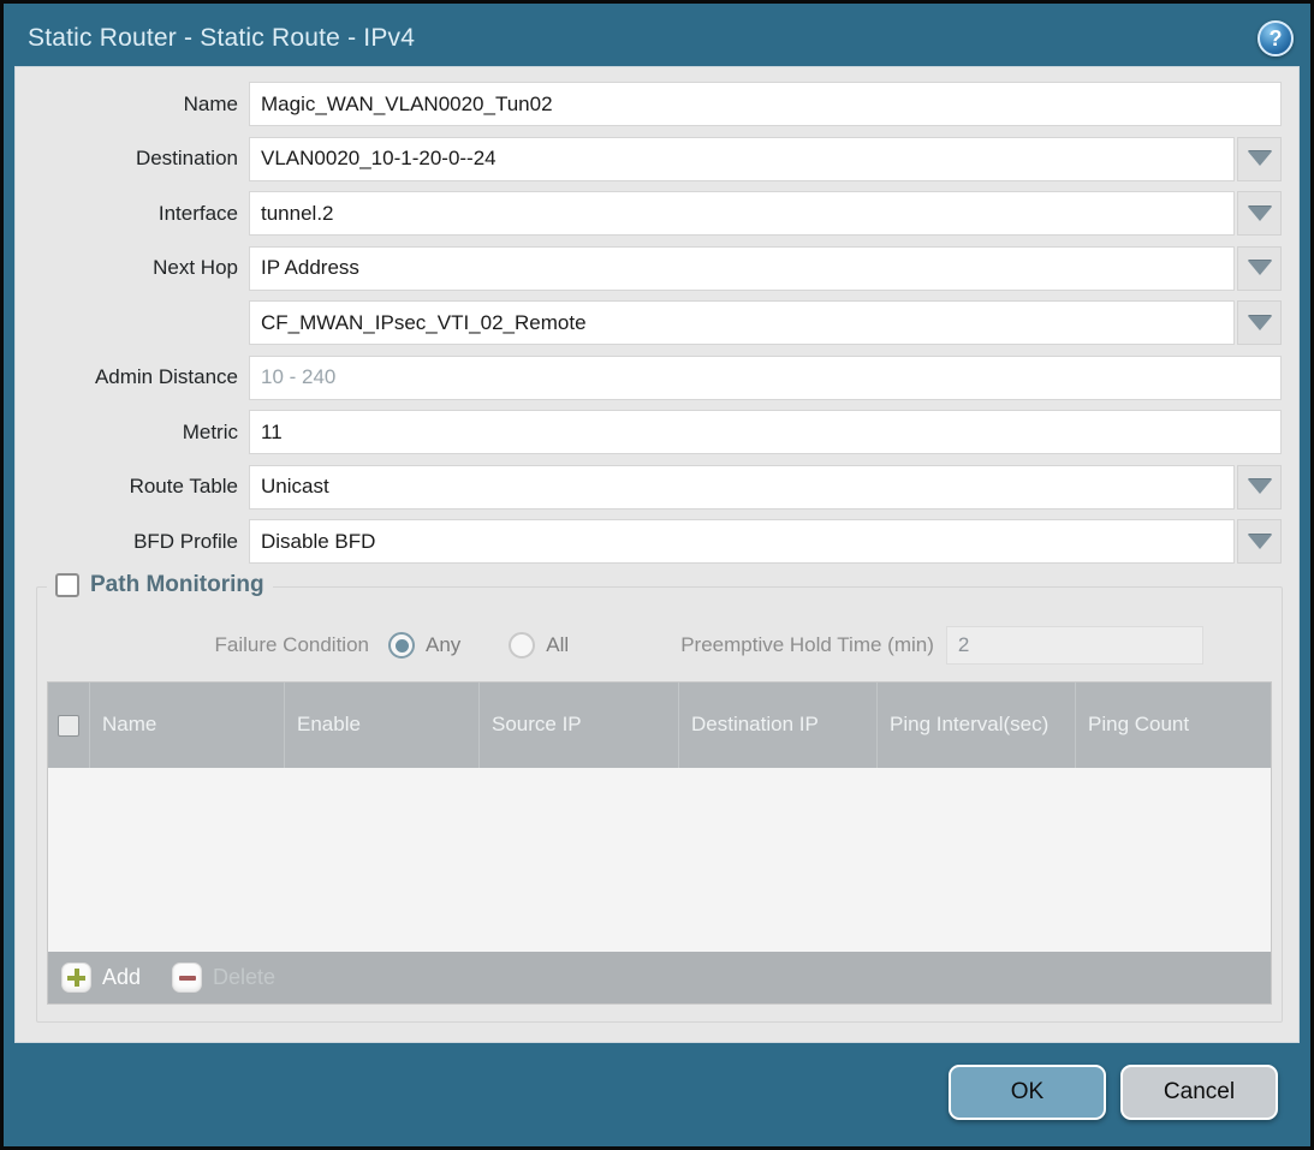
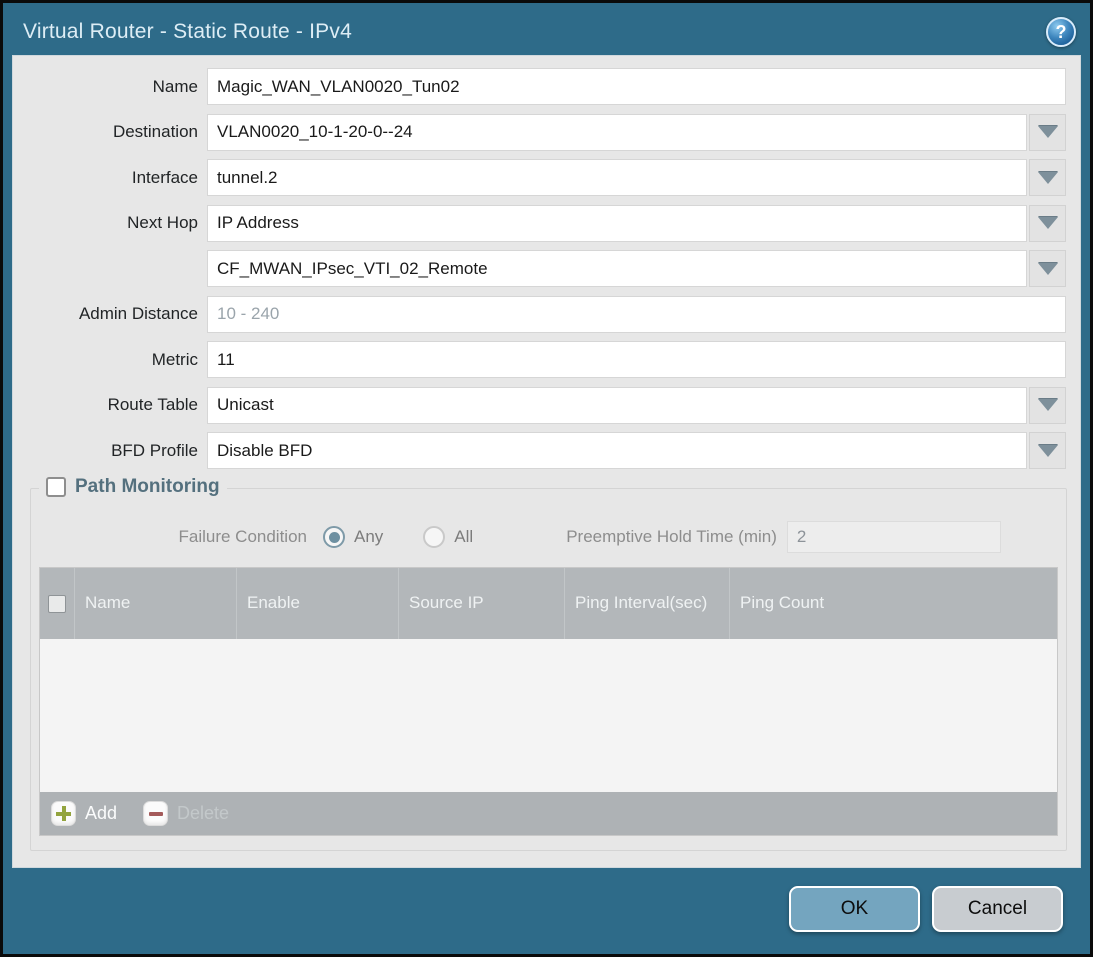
- Static Router - Static Route - IPv4
+ Virtual Router - Static Route - IPv4
  ?
  Name
  Magic_WAN_VLAN0020_Tun02
  Destination
  VLAN0020_10-1-20-0--24
  Interface
  tunnel.2
  Next Hop
  IP Address
  CF_MWAN_IPsec_VTI_02_Remote
  Admin Distance
  10 - 240
  Metric
  11
  Route Table
  Unicast
  BFD Profile
  Disable BFD
  Path Monitoring
  Failure Condition
  Any
  All
  Preemptive Hold Time (min)
  2
  Name
  Enable
  Source IP
- Destination IP
  Ping Interval(sec)
  Ping Count
  Add
  OK
  Cancel
